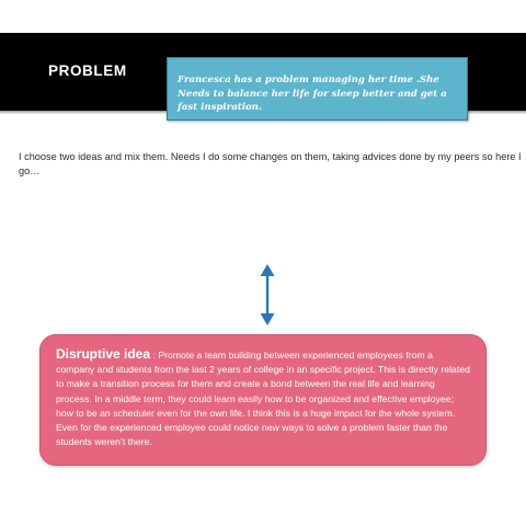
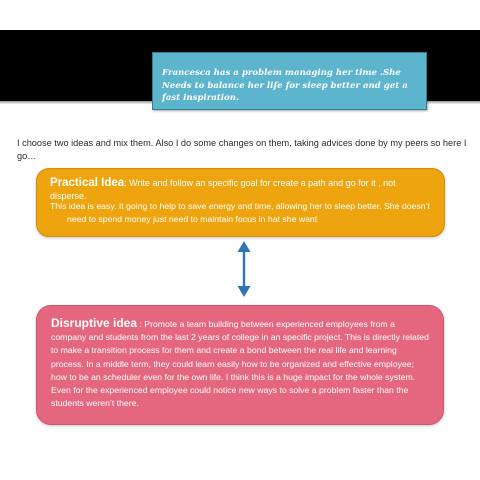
- PROBLEM
  Francesca has a problem managing her time .She Needs to balance her life for sleep better and get a fast inspiration.
- I choose two ideas and mix them. Needs I do some changes on them, taking advices done by my peers so here I go…
+ I choose two ideas and mix them. Also I do some changes on them, taking advices done by my peers so here I go…
+ Practical Idea: Write and follow an specific goal for create a path and go for it , not disperse.
+ This idea is easy. It going to help to save energy and time, allowing her to sleep better. She doesn’t need to spend money just need to maintain focus in hat she want
  Disruptive idea : Promote a team building between experienced employees from a company and students from the last 2 years of college in an specific project. This is directly related to make a transition process for them and create a bond between the real life and learning process. In a middle term, they could learn easily how to be organized and effective employee; how to be an scheduler even for the own life. I think this is a huge impact for the whole system. Even for the experienced employee could notice new ways to solve a problem faster than the students weren’t there.
